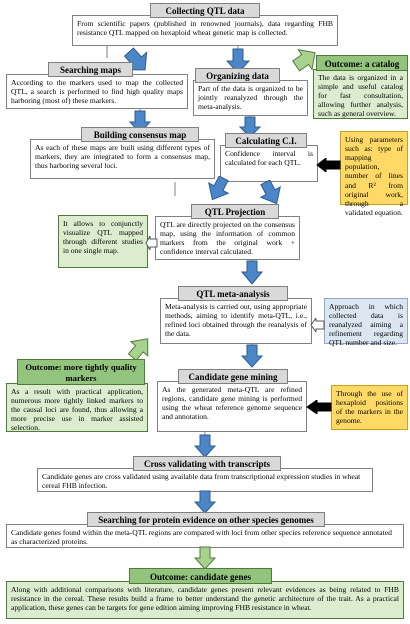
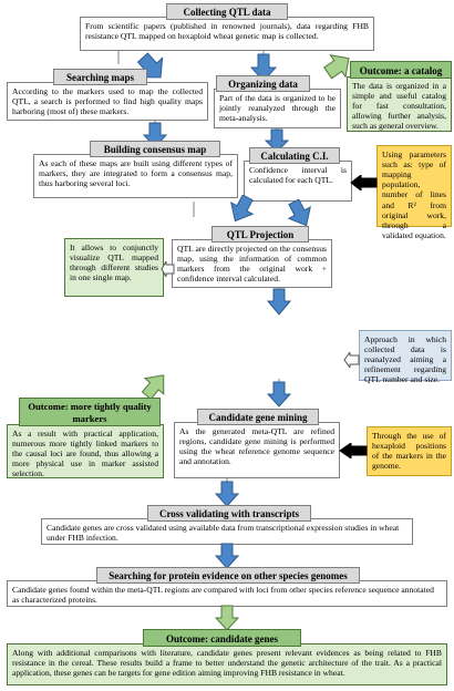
  Collecting QTL data
  From scientific papers (published in renowned journals), data regarding FHB resistance QTL mapped on hexaploid wheat genetic map is collected.
  Searching maps
  According to the markers used to map the collected QTL, a search is performed to find high quality maps harboring (most of) these markers.
  Organizing data
  Part of the data is organized to be jointly reanalyzed through the meta-analysis.
  Outcome: a catalog
  The data is organized in a simple and useful catalog for fast consultation, allowing further analysis, such as general overview.
  Building consensus map
  As each of these maps are built using different types of markers, they are integrated to form a consensus map, thus harboring several loci.
  Calculating C.I.
  Confidence interval is calculated for each QTL.
  Using parameters such as: type of mapping population, number of lines and R² from original work, through a validated equation.
  QTL Projection
  QTL are directly projected on the consensus map, using the information of common markers from the original work + confidence interval calculated.
  It allows to conjunctly visualize QTL mapped through different studies in one single map.
- QTL meta-analysis
- Meta-analysis is carried out, using appropriate methods, aiming to identify meta-QTL, i.e., refined loci obtained through the reanalysis of the data.
  Approach in which collected data is reanalyzed aiming a refinement regarding QTL number and size.
  Outcome: more tightly quality markers
- As a result with practical application, numerous more tightly linked markers to the causal loci are found, thus allowing a more precise use in marker assisted selection.
+ As a result with practical application, numerous more tightly linked markers to the causal loci are found, thus allowing a more physical use in marker assisted selection.
  Candidate gene mining
  As the generated meta-QTL are refined regions, candidate gene mining is performed using the wheat reference genome sequence and annotation.
  Through the use of hexaploid positions of the markers in the genome.
  Cross validating with transcripts
- Candidate genes are cross validated using available data from transcriptional expression studies in wheat cereal FHB infection.
+ Candidate genes are cross validated using available data from transcriptional expression studies in wheat under FHB infection.
  Searching for protein evidence on other species genomes
  Candidate genes found within the meta-QTL regions are compared with loci from other species reference sequence annotated as characterized proteins.
  Outcome: candidate genes
  Along with additional comparisons with literature, candidate genes present relevant evidences as being related to FHB resistance in the cereal. These results build a frame to better understand the genetic architecture of the trait. As a practical application, these genes can be targets for gene edition aiming improving FHB resistance in wheat.
